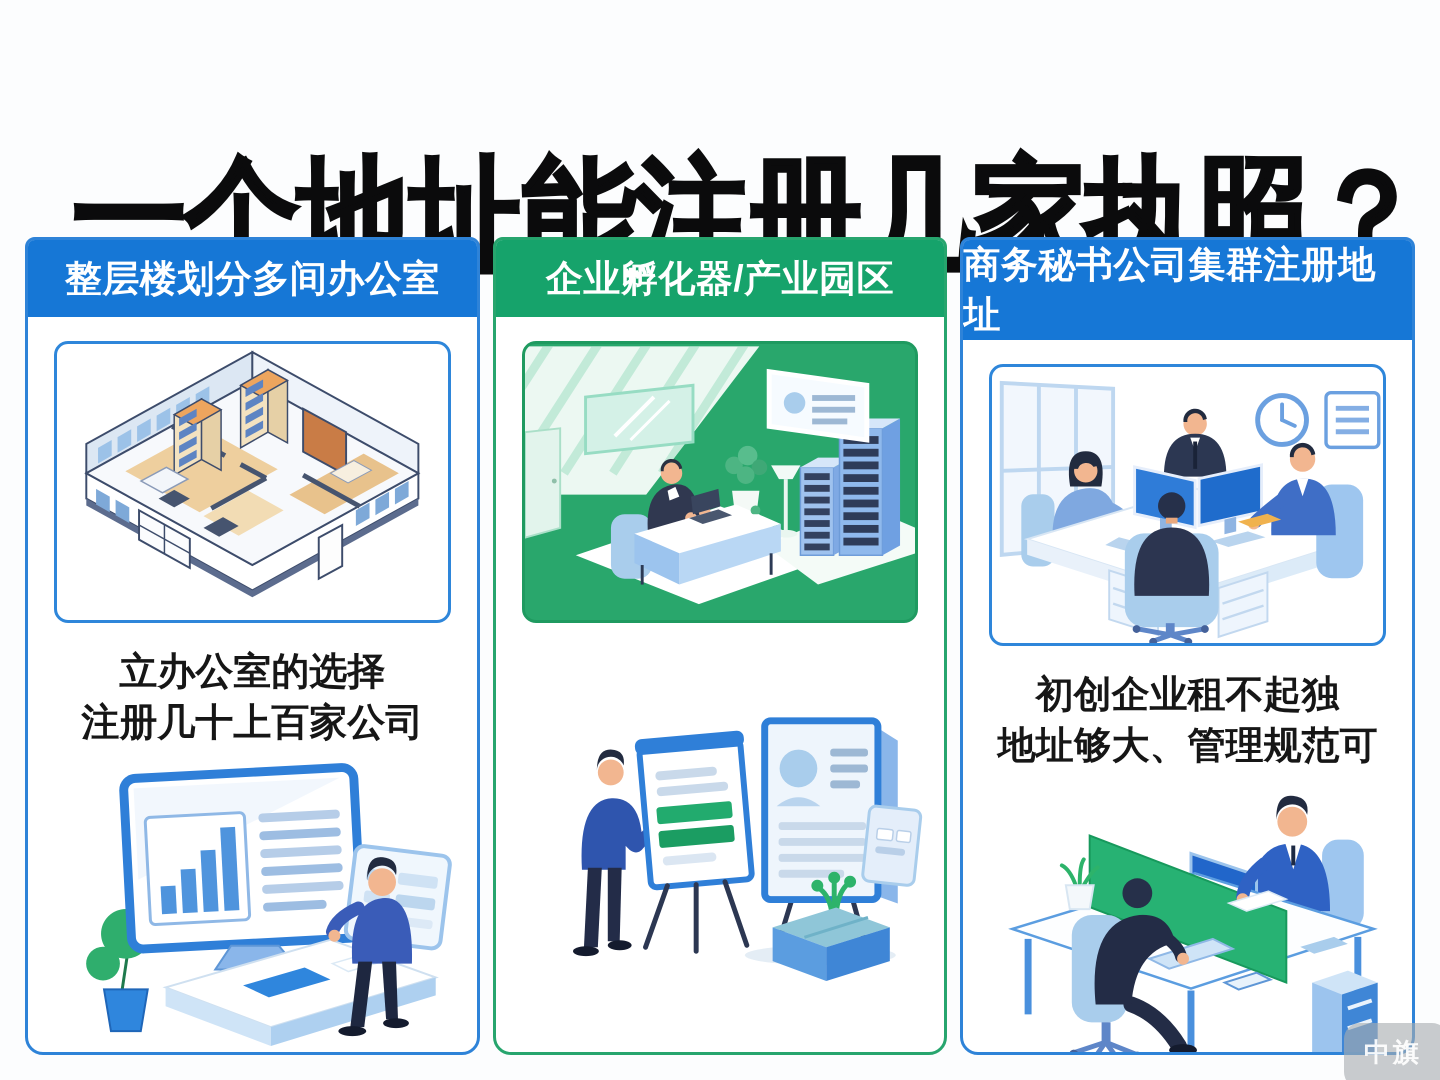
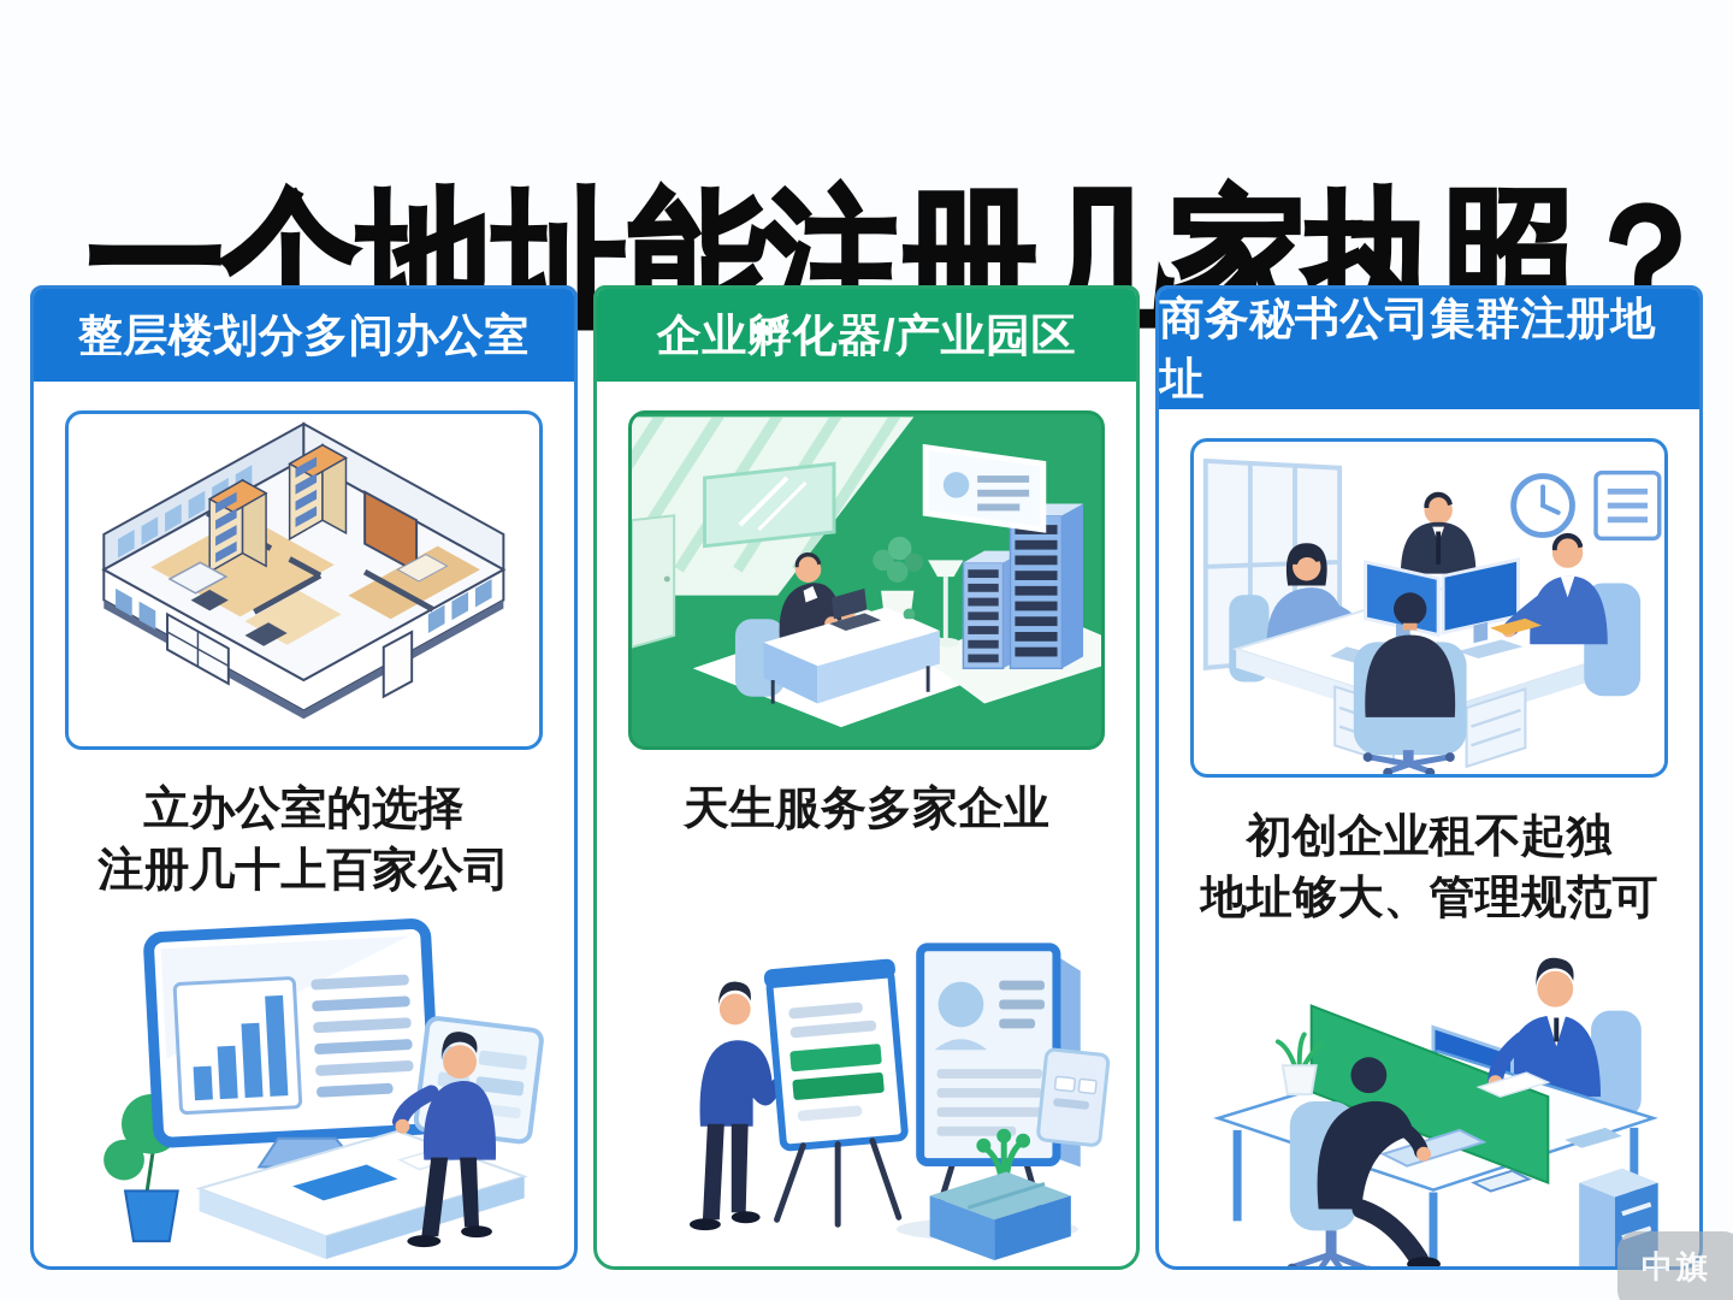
  一个地址能注册几家执照？
  整层楼划分多间办公室
  立办公室的选择
  注册几十上百家公司
  企业孵化器/产业园区
+ 天生服务多家企业
  商务秘书公司集群注册地址
  初创企业租不起独
  地址够大、管理规范可
  中旗
